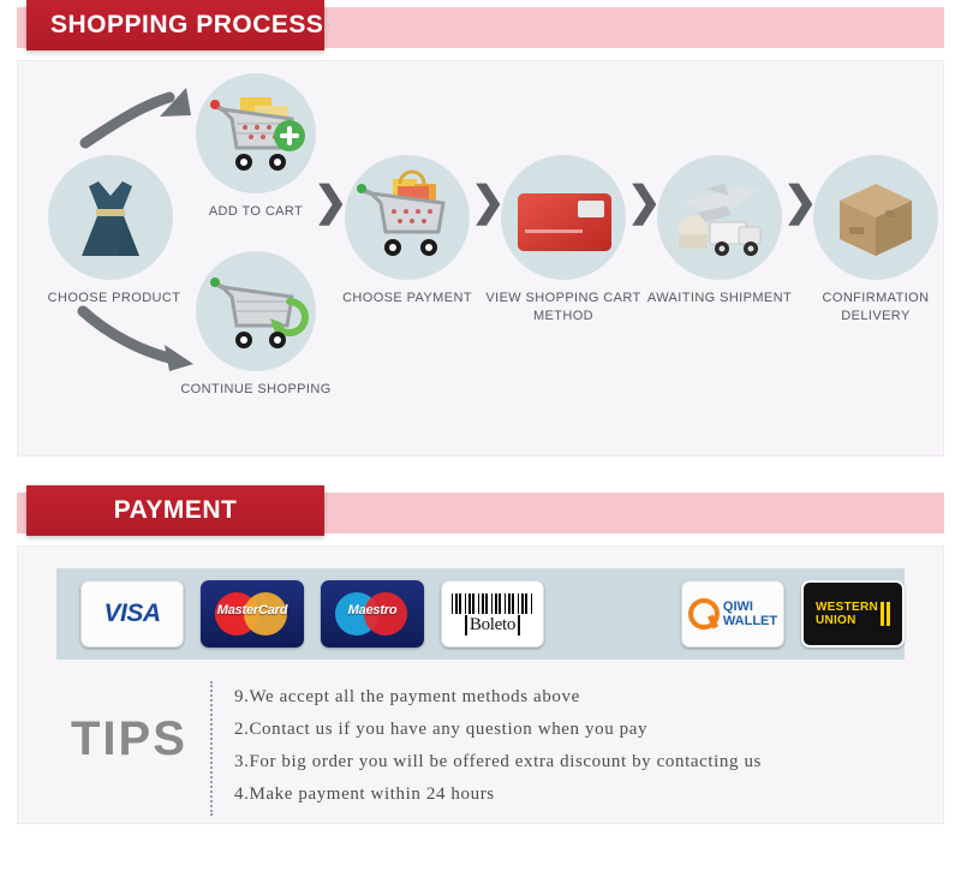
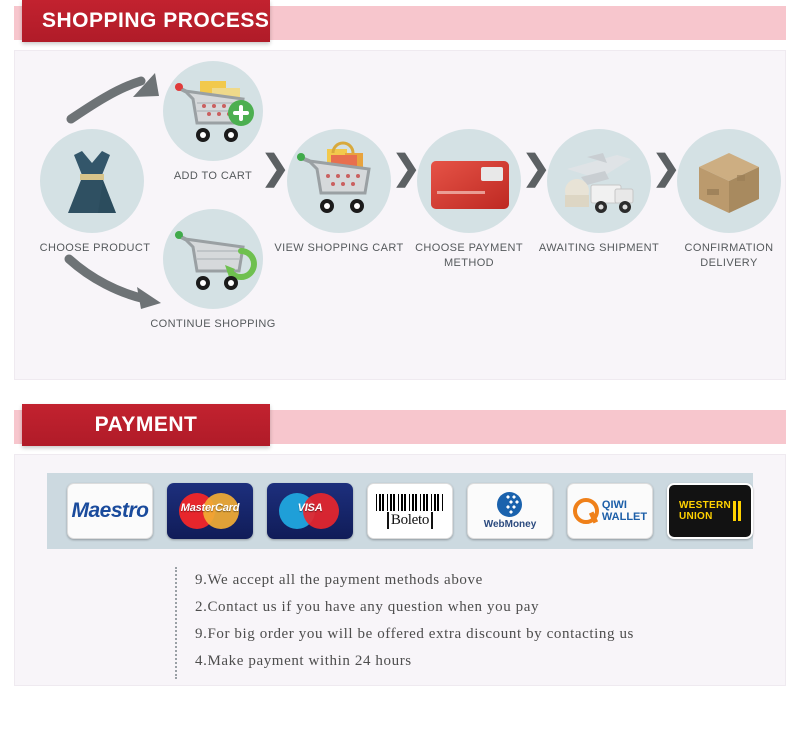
  SHOPPING PROCESS
  CHOOSE PRODUCT
  ADD TO CART
  CONTINUE SHOPPING
  ❯
- CHOOSE PAYMENT
+ VIEW SHOPPING CART
  ❯
- VIEW SHOPPING CART
+ CHOOSE PAYMENT
  METHOD
  ❯
  AWAITING SHIPMENT
  ❯
  CONFIRMATION
  DELIVERY
  PAYMENT
- VISA
+ Maestro
  MasterCard
- Maestro
+ VISA
  Boleto
+ WebMoney
  QIWI
  WALLET
  WESTERN
  UNION
- TIPS
  9.We accept all the payment methods above
  2.Contact us if you have any question when you pay
- 3.For big order you will be offered extra discount by contacting us
+ 9.For big order you will be offered extra discount by contacting us
  4.Make payment within 24 hours
